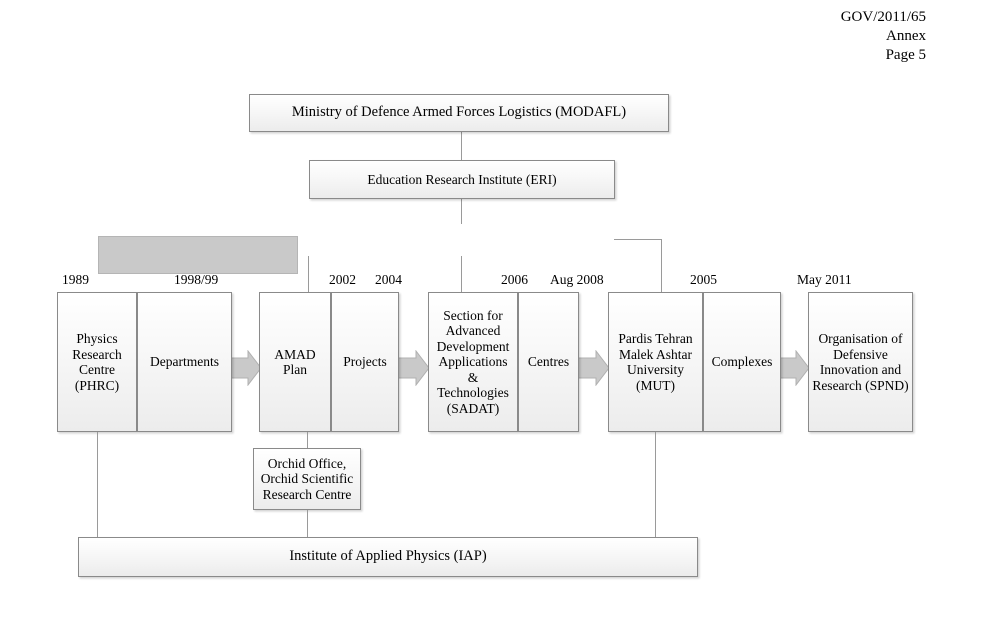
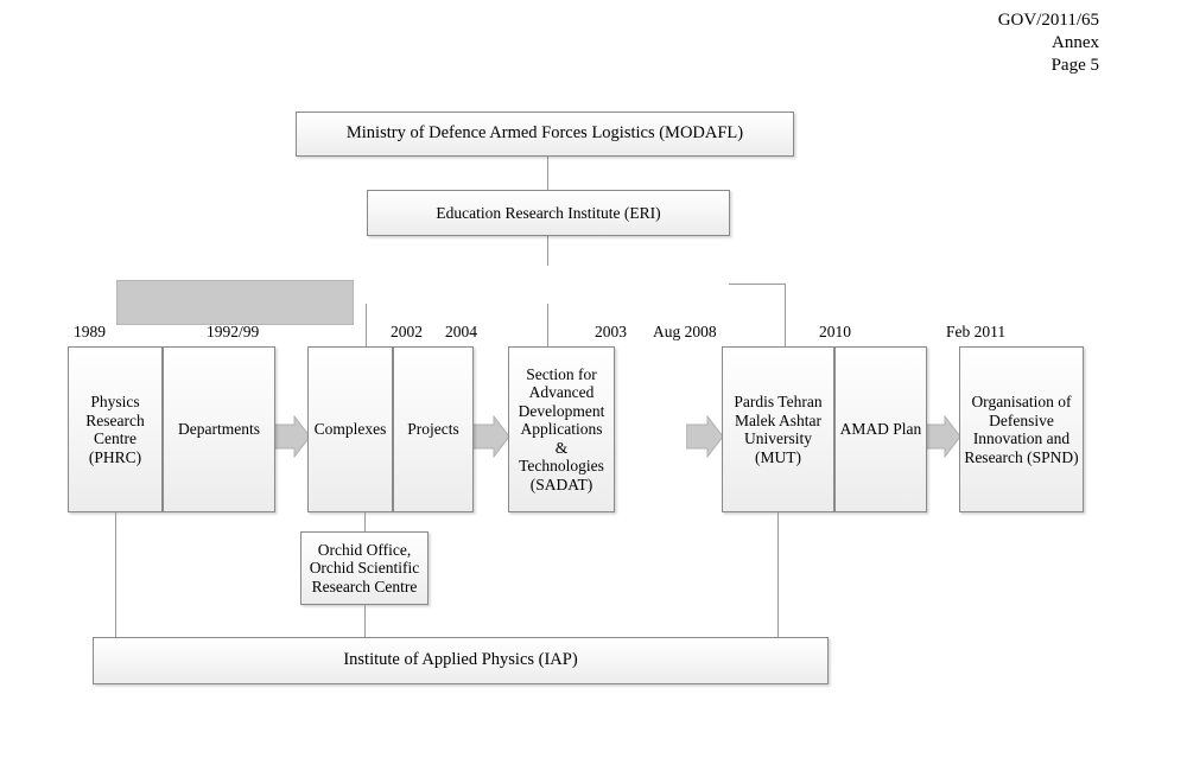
  GOV/2011/65
  Annex
  Page 5
  Ministry of Defence Armed Forces Logistics (MODAFL)
  Education Research Institute (ERI)
  1989
- 1998/99
+ 1992/99
  2002
  2004
- 2006
+ 2003
  Aug 2008
- 2005
+ 2010
- May 2011
+ Feb 2011
  Physics Research Centre (PHRC)
  Departments
- AMAD Plan
+ Complexes
  Projects
  Section for Advanced Development Applications & Technologies (SADAT)
- Centres
  Pardis Tehran Malek Ashtar University (MUT)
- Complexes
+ AMAD Plan
  Organisation of Defensive Innovation and Research (SPND)
  Orchid Office, Orchid Scientific Research Centre
  Institute of Applied Physics (IAP)
